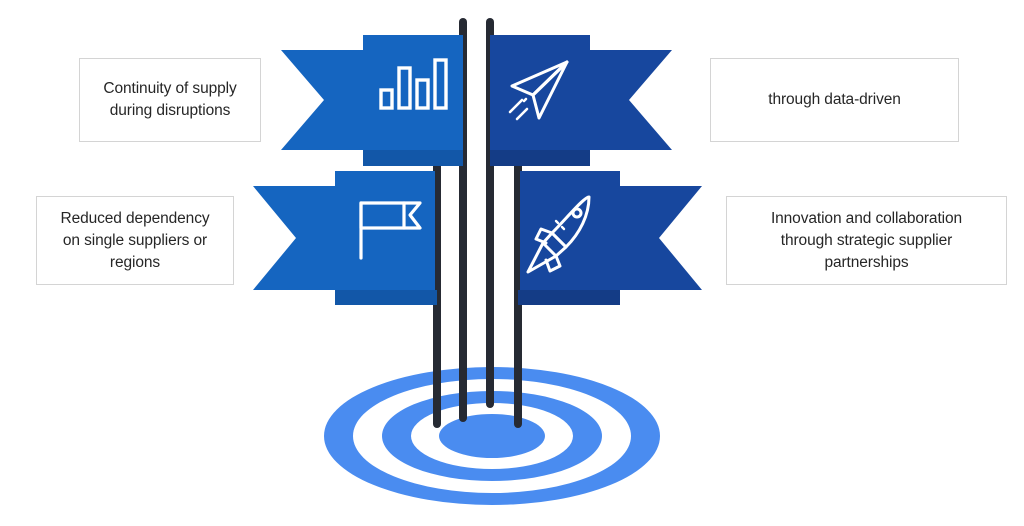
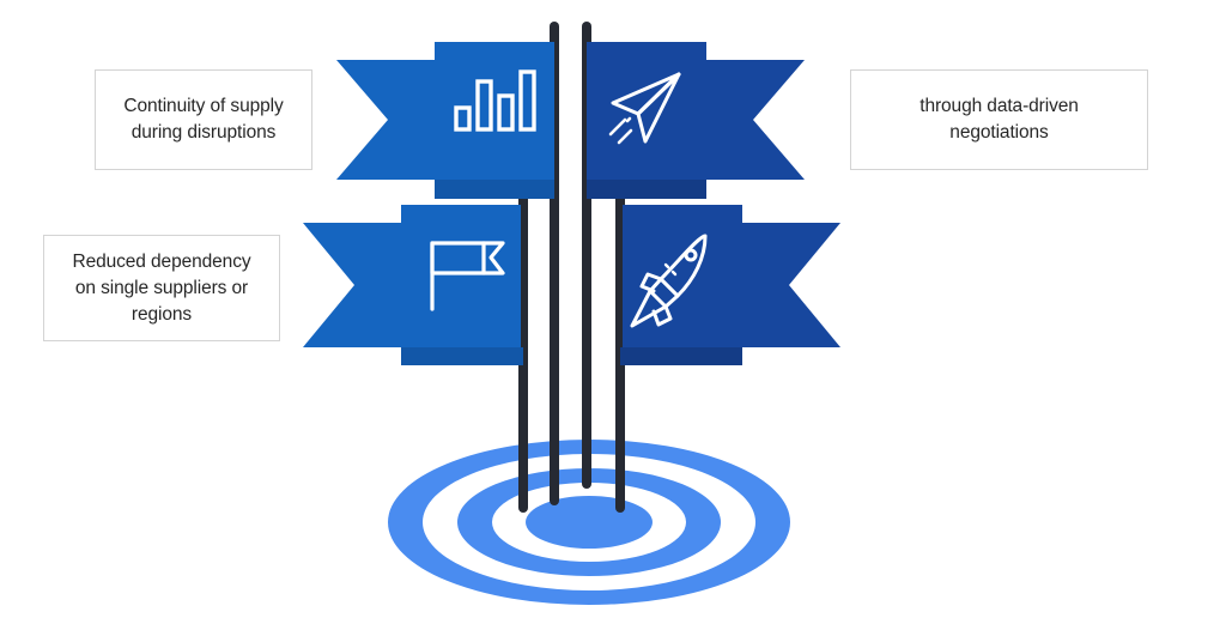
  Continuity of supply
  during disruptions
  through data-driven
+ negotiations
  Reduced dependency
  on single suppliers or
  regions
- Innovation and collaboration
- through strategic supplier
- partnerships
